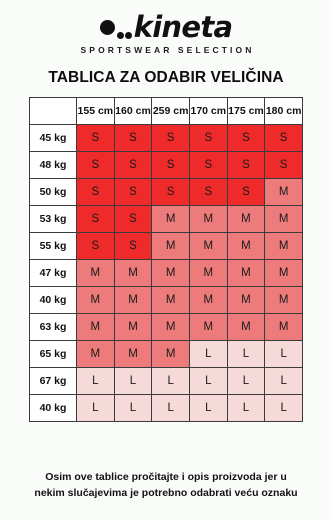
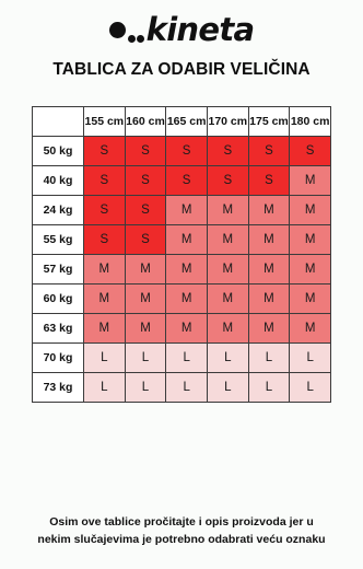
  kineta
- SPORTSWEAR SELECTION
  TABLICA ZA ODABIR VELIČINA
- 	155 cm	160 cm	259 cm	170 cm	175 cm	180 cm
+ 	155 cm	160 cm	165 cm	170 cm	175 cm	180 cm
- 45 kg	S	S	S	S	S	S
+ 50 kg	S	S	S	S	S	S
- 48 kg	S	S	S	S	S	S
- 50 kg	S	S	S	S	S	M
+ 40 kg	S	S	S	S	S	M
- 53 kg	S	S	M	M	M	M
+ 24 kg	S	S	M	M	M	M
  55 kg	S	S	M	M	M	M
- 47 kg	M	M	M	M	M	M
+ 57 kg	M	M	M	M	M	M
- 40 kg	M	M	M	M	M	M
+ 60 kg	M	M	M	M	M	M
  63 kg	M	M	M	M	M	M
- 65 kg	M	M	M	L	L	L
- 67 kg	L	L	L	L	L	L
- 40 kg	L	L	L	L	L	L
+ 70 kg	L	L	L	L	L	L
+ 73 kg	L	L	L	L	L	L
  Osim ove tablice pročitajte i opis proizvoda jer u
  nekim slučajevima je potrebno odabrati veću oznaku
